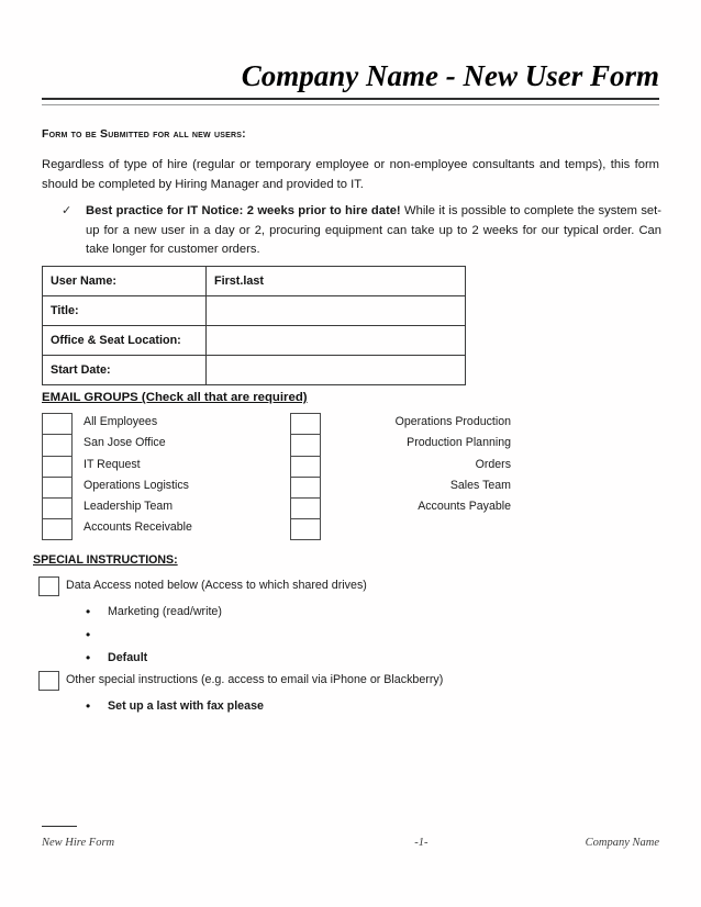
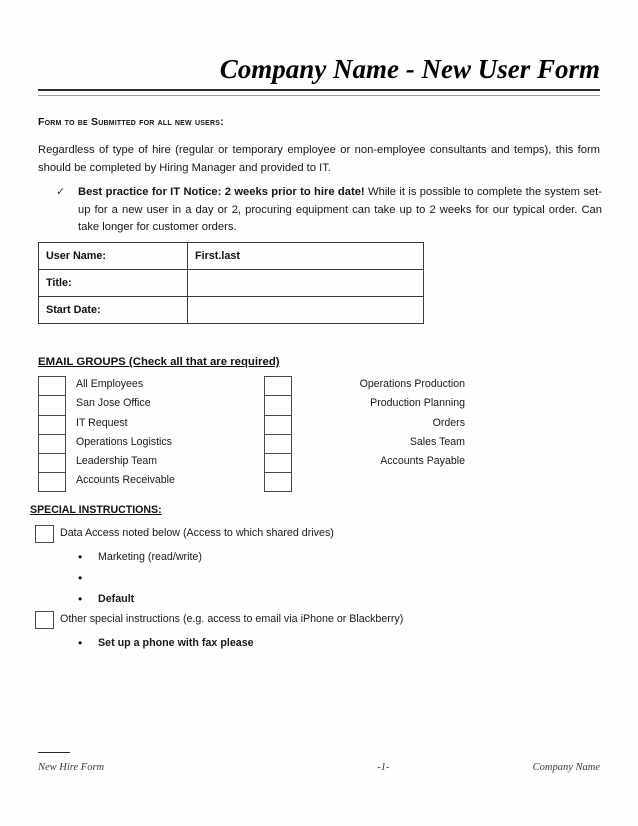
  Company Name - New User Form
  Form to be Submitted for all new users:
  Regardless of type of hire (regular or temporary employee or non-employee consultants and temps), this form should be completed by Hiring Manager and provided to IT.
  ✓
  Best practice for IT Notice: 2 weeks prior to hire date! While it is possible to complete the system set-up for a new user in a day or 2, procuring equipment can take up to 2 weeks for our typical order. Can take longer for customer orders.
  User Name:	First.last
  Title:
- Office & Seat Location:
  Start Date:
  EMAIL GROUPS (Check all that are required)
  All Employees
  San Jose Office
  IT Request
  Operations Logistics
  Leadership Team
  Accounts Receivable
  Operations Production
  Production Planning
  Orders
  Sales Team
  Accounts Payable
  SPECIAL INSTRUCTIONS:
  Data Access noted below (Access to which shared drives)
  •
  Marketing (read/write)
  •
  •
  Default
  Other special instructions (e.g. access to email via iPhone or Blackberry)
  •
- Set up a last with fax please
+ Set up a phone with fax please
  New Hire Form
  -1-
  Company Name
